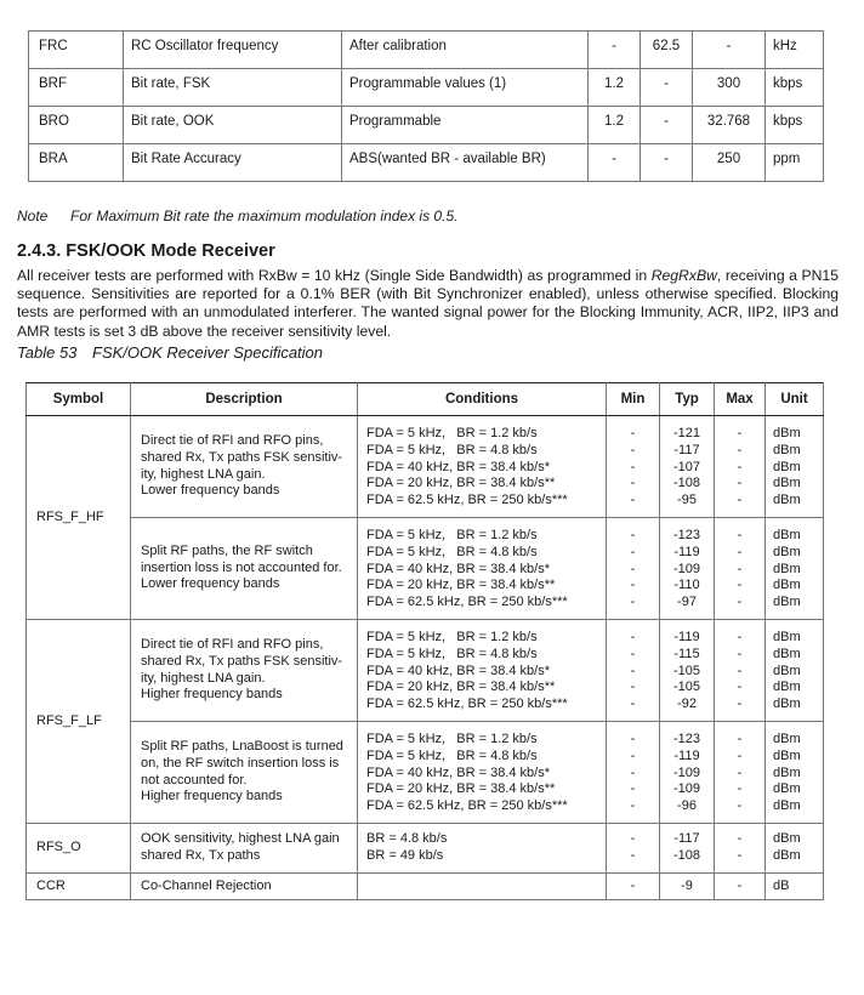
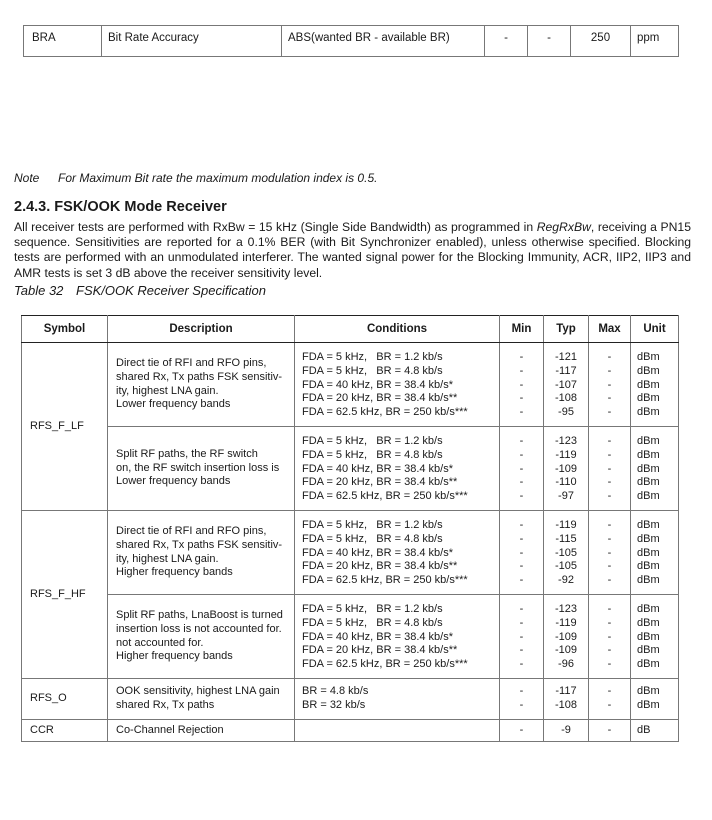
- FRC	RC Oscillator frequency	After calibration	-	62.5	-	kHz
- BRF	Bit rate, FSK	Programmable values (1)	1.2	-	300	kbps
- BRO	Bit rate, OOK	Programmable	1.2	-	32.768	kbps
  BRA	Bit Rate Accuracy	ABS(wanted BR - available BR)	-	-	250	ppm
  Note For Maximum Bit rate the maximum modulation index is 0.5.
  2.4.3. FSK/OOK Mode Receiver
- All receiver tests are performed with RxBw = 10 kHz (Single Side Bandwidth) as programmed in RegRxBw, receiving a PN15 sequence. Sensitivities are reported for a 0.1% BER (with Bit Synchronizer enabled), unless otherwise specified. Blocking tests are performed with an unmodulated interferer. The wanted signal power for the Blocking Immunity, ACR, IIP2, IIP3 and AMR tests is set 3 dB above the receiver sensitivity level.
+ All receiver tests are performed with RxBw = 15 kHz (Single Side Bandwidth) as programmed in RegRxBw, receiving a PN15 sequence. Sensitivities are reported for a 0.1% BER (with Bit Synchronizer enabled), unless otherwise specified. Blocking tests are performed with an unmodulated interferer. The wanted signal power for the Blocking Immunity, ACR, IIP2, IIP3 and AMR tests is set 3 dB above the receiver sensitivity level.
- Table 53 FSK/OOK Receiver Specification
+ Table 32 FSK/OOK Receiver Specification
  Symbol	Description	Conditions	Min	Typ	Max	Unit
- RFS_F_HF	Direct tie of RFI and RFO pins,shared Rx, Tx paths FSK sensitiv-ity, highest LNA gain.Lower frequency bands	FDA = 5 kHz, BR = 1.2 kb/sFDA = 5 kHz, BR = 4.8 kb/sFDA = 40 kHz, BR = 38.4 kb/s*FDA = 20 kHz, BR = 38.4 kb/s**FDA = 62.5 kHz, BR = 250 kb/s***	-----	-121-117-107-108-95	-----	dBmdBmdBmdBmdBm
+ RFS_F_LF	Direct tie of RFI and RFO pins,shared Rx, Tx paths FSK sensitiv-ity, highest LNA gain.Lower frequency bands	FDA = 5 kHz, BR = 1.2 kb/sFDA = 5 kHz, BR = 4.8 kb/sFDA = 40 kHz, BR = 38.4 kb/s*FDA = 20 kHz, BR = 38.4 kb/s**FDA = 62.5 kHz, BR = 250 kb/s***	-----	-121-117-107-108-95	-----	dBmdBmdBmdBmdBm
- Split RF paths, the RF switchinsertion loss is not accounted for.Lower frequency bands	FDA = 5 kHz, BR = 1.2 kb/sFDA = 5 kHz, BR = 4.8 kb/sFDA = 40 kHz, BR = 38.4 kb/s*FDA = 20 kHz, BR = 38.4 kb/s**FDA = 62.5 kHz, BR = 250 kb/s***	-----	-123-119-109-110-97	-----	dBmdBmdBmdBmdBm
+ Split RF paths, the RF switchon, the RF switch insertion loss isLower frequency bands	FDA = 5 kHz, BR = 1.2 kb/sFDA = 5 kHz, BR = 4.8 kb/sFDA = 40 kHz, BR = 38.4 kb/s*FDA = 20 kHz, BR = 38.4 kb/s**FDA = 62.5 kHz, BR = 250 kb/s***	-----	-123-119-109-110-97	-----	dBmdBmdBmdBmdBm
- RFS_F_LF	Direct tie of RFI and RFO pins,shared Rx, Tx paths FSK sensitiv-ity, highest LNA gain.Higher frequency bands	FDA = 5 kHz, BR = 1.2 kb/sFDA = 5 kHz, BR = 4.8 kb/sFDA = 40 kHz, BR = 38.4 kb/s*FDA = 20 kHz, BR = 38.4 kb/s**FDA = 62.5 kHz, BR = 250 kb/s***	-----	-119-115-105-105-92	-----	dBmdBmdBmdBmdBm
+ RFS_F_HF	Direct tie of RFI and RFO pins,shared Rx, Tx paths FSK sensitiv-ity, highest LNA gain.Higher frequency bands	FDA = 5 kHz, BR = 1.2 kb/sFDA = 5 kHz, BR = 4.8 kb/sFDA = 40 kHz, BR = 38.4 kb/s*FDA = 20 kHz, BR = 38.4 kb/s**FDA = 62.5 kHz, BR = 250 kb/s***	-----	-119-115-105-105-92	-----	dBmdBmdBmdBmdBm
- Split RF paths, LnaBoost is turnedon, the RF switch insertion loss isnot accounted for.Higher frequency bands	FDA = 5 kHz, BR = 1.2 kb/sFDA = 5 kHz, BR = 4.8 kb/sFDA = 40 kHz, BR = 38.4 kb/s*FDA = 20 kHz, BR = 38.4 kb/s**FDA = 62.5 kHz, BR = 250 kb/s***	-----	-123-119-109-109-96	-----	dBmdBmdBmdBmdBm
+ Split RF paths, LnaBoost is turnedinsertion loss is not accounted for.not accounted for.Higher frequency bands	FDA = 5 kHz, BR = 1.2 kb/sFDA = 5 kHz, BR = 4.8 kb/sFDA = 40 kHz, BR = 38.4 kb/s*FDA = 20 kHz, BR = 38.4 kb/s**FDA = 62.5 kHz, BR = 250 kb/s***	-----	-123-119-109-109-96	-----	dBmdBmdBmdBmdBm
- RFS_O	OOK sensitivity, highest LNA gainshared Rx, Tx paths	BR = 4.8 kb/sBR = 49 kb/s	--	-117-108	--	dBmdBm
+ RFS_O	OOK sensitivity, highest LNA gainshared Rx, Tx paths	BR = 4.8 kb/sBR = 32 kb/s	--	-117-108	--	dBmdBm
  CCR	Co-Channel Rejection		-	-9	-	dB
